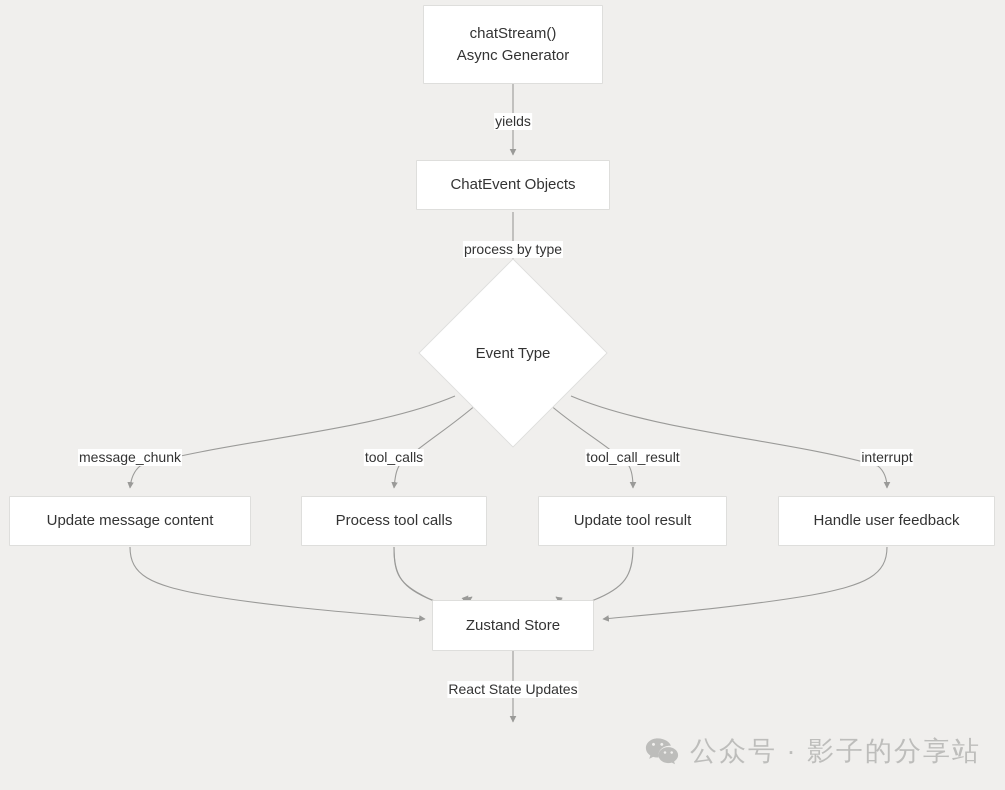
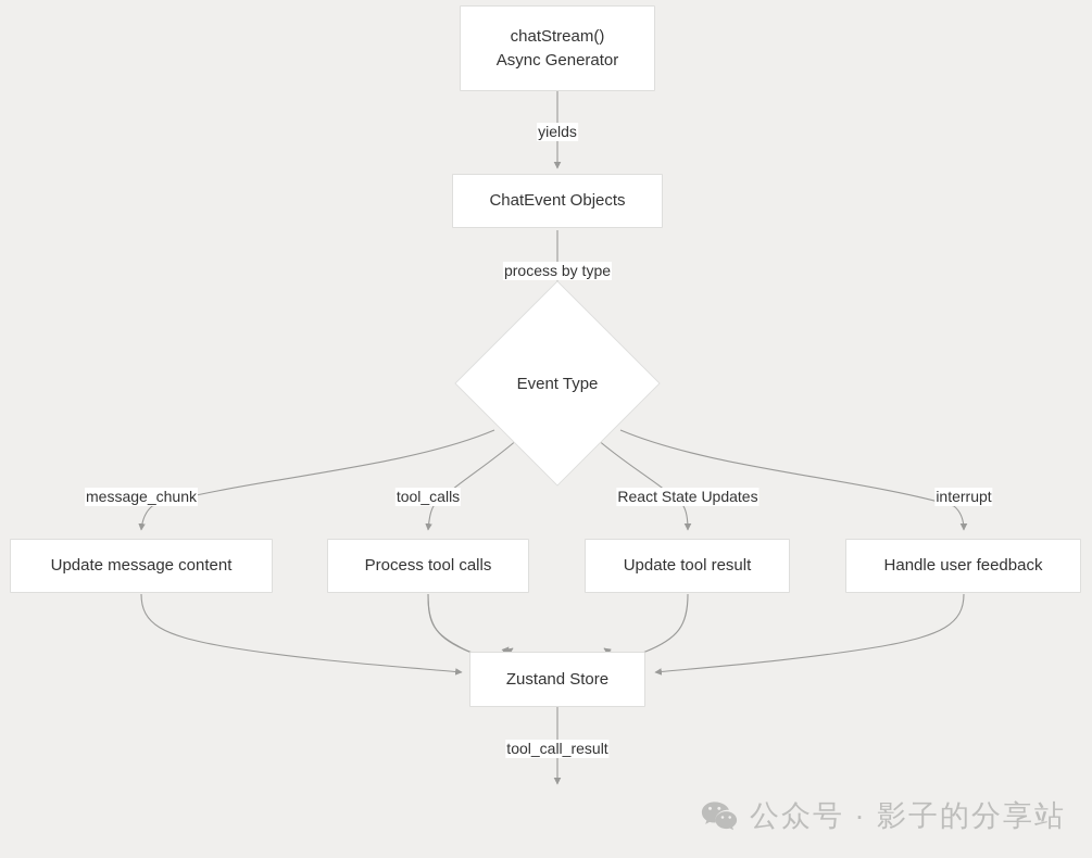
  chatStream()
  Async Generator
  ChatEvent Objects
  Event Type
  Update message content
  Process tool calls
  Update tool result
  Handle user feedback
  Zustand Store
  yields
  process by type
  message_chunk
  tool_calls
- tool_call_result
+ React State Updates
  interrupt
- React State Updates
+ tool_call_result
  公众号 · 影子的分享站
